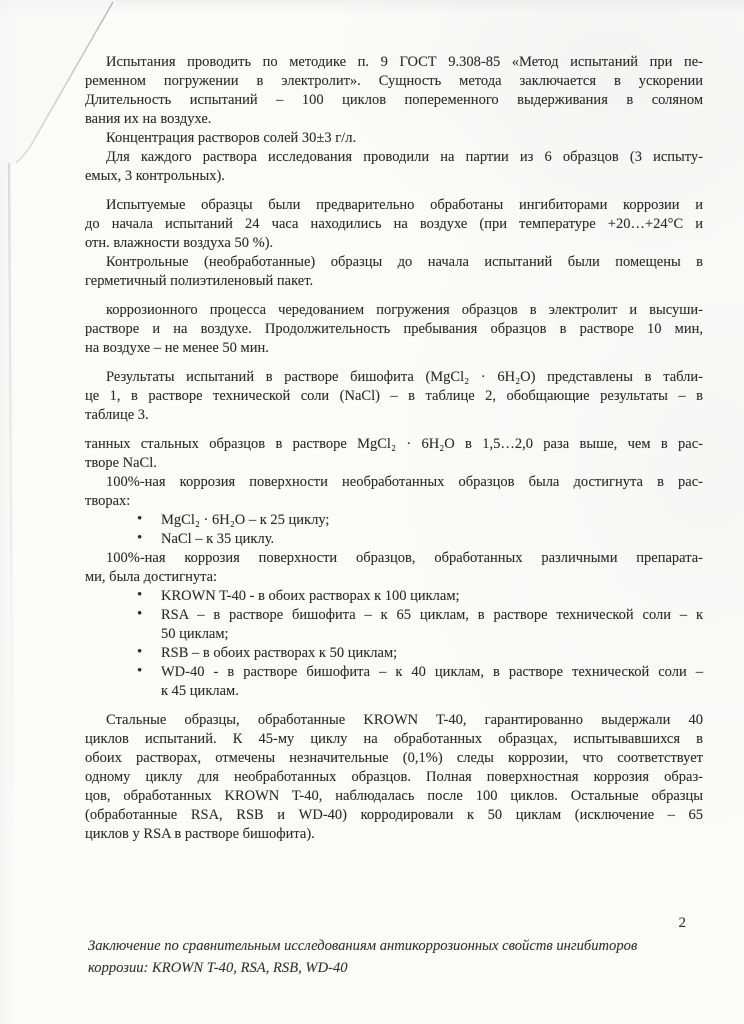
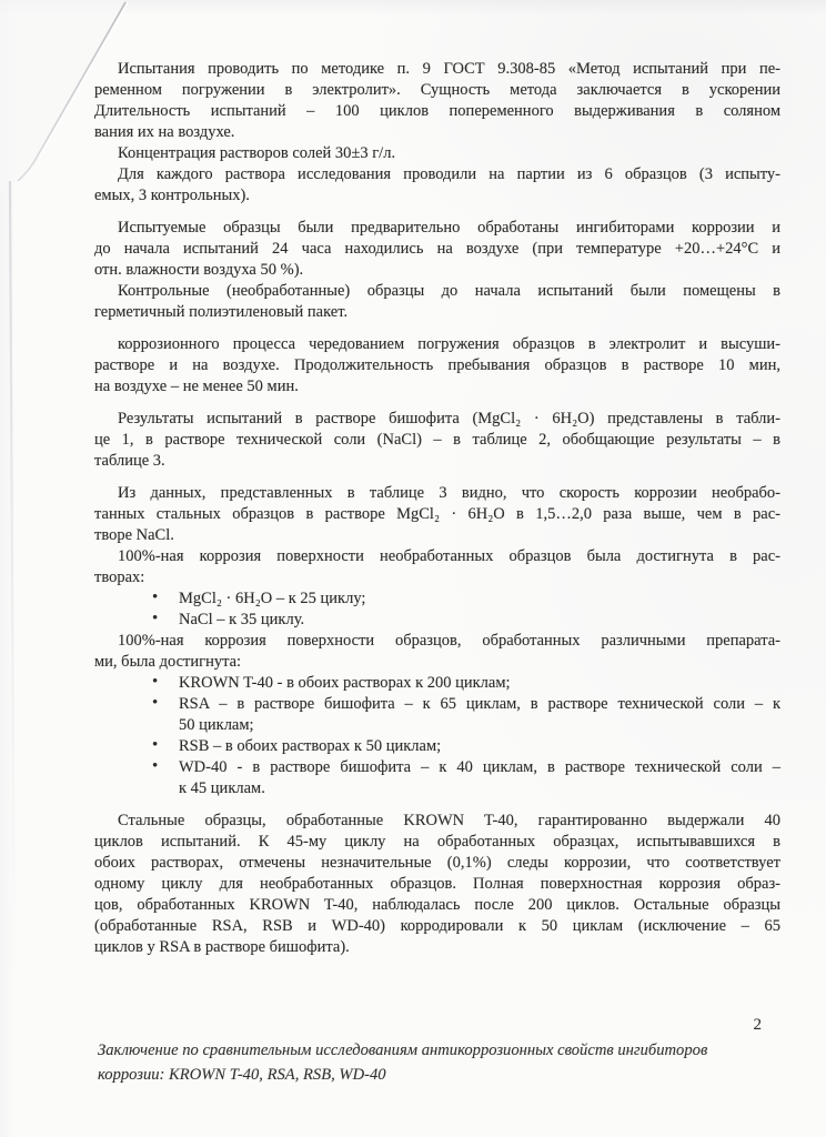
  Испытания проводить по методике п. 9 ГОСТ 9.308-85 «Метод испытаний при пе-
  ременном погружении в электролит». Сущность метода заключается в ускорении
  Длительность испытаний – 100 циклов попеременного выдерживания в соляном
  вания их на воздухе.
  Концентрация растворов солей 30±3 г/л.
  Для каждого раствора исследования проводили на партии из 6 образцов (3 испыту-
  емых, 3 контрольных).
  Испытуемые образцы были предварительно обработаны ингибиторами коррозии и
  до начала испытаний 24 часа находились на воздухе (при температуре +20…+24°С и
  отн. влажности воздуха 50 %).
  Контрольные (необработанные) образцы до начала испытаний были помещены в
  герметичный полиэтиленовый пакет.
  коррозионного процесса чередованием погружения образцов в электролит и высуши-
  растворе и на воздухе. Продолжительность пребывания образцов в растворе 10 мин,
  на воздухе – не менее 50 мин.
  Результаты испытаний в растворе бишофита (MgCl₂ · 6H₂O) представлены в табли-
  це 1, в растворе технической соли (NaCl) – в таблице 2, обобщающие результаты – в
  таблице 3.
+ Из данных, представленных в таблице 3 видно, что скорость коррозии необрабо-
  танных стальных образцов в растворе MgCl₂ · 6H₂O в 1,5…2,0 раза выше, чем в рас-
  творе NaCl.
  100%-ная коррозия поверхности необработанных образцов была достигнута в рас-
  творах:
  MgCl₂ · 6H₂O – к 25 циклу;
  NaCl – к 35 циклу.
  100%-ная коррозия поверхности образцов, обработанных различными препарата-
  ми, была достигнута:
- KROWN T-40 - в обоих растворах к 100 циклам;
+ KROWN T-40 - в обоих растворах к 200 циклам;
  RSA – в растворе бишофита – к 65 циклам, в растворе технической соли – к
  50 циклам;
  RSB – в обоих растворах к 50 циклам;
  WD-40 - в растворе бишофита – к 40 циклам, в растворе технической соли –
  к 45 циклам.
  Стальные образцы, обработанные KROWN T-40, гарантированно выдержали 40
  циклов испытаний. К 45-му циклу на обработанных образцах, испытывавшихся в
  обоих растворах, отмечены незначительные (0,1%) следы коррозии, что соответствует
  одному циклу для необработанных образцов. Полная поверхностная коррозия образ-
- цов, обработанных KROWN T-40, наблюдалась после 100 циклов. Остальные образцы
+ цов, обработанных KROWN T-40, наблюдалась после 200 циклов. Остальные образцы
  (обработанные RSA, RSB и WD-40) корродировали к 50 циклам (исключение – 65
  циклов у RSA в растворе бишофита).
  2
  Заключение по сравнительным исследованиям антикоррозионных свойств ингибиторов
  коррозии: KROWN T-40, RSA, RSB, WD-40
